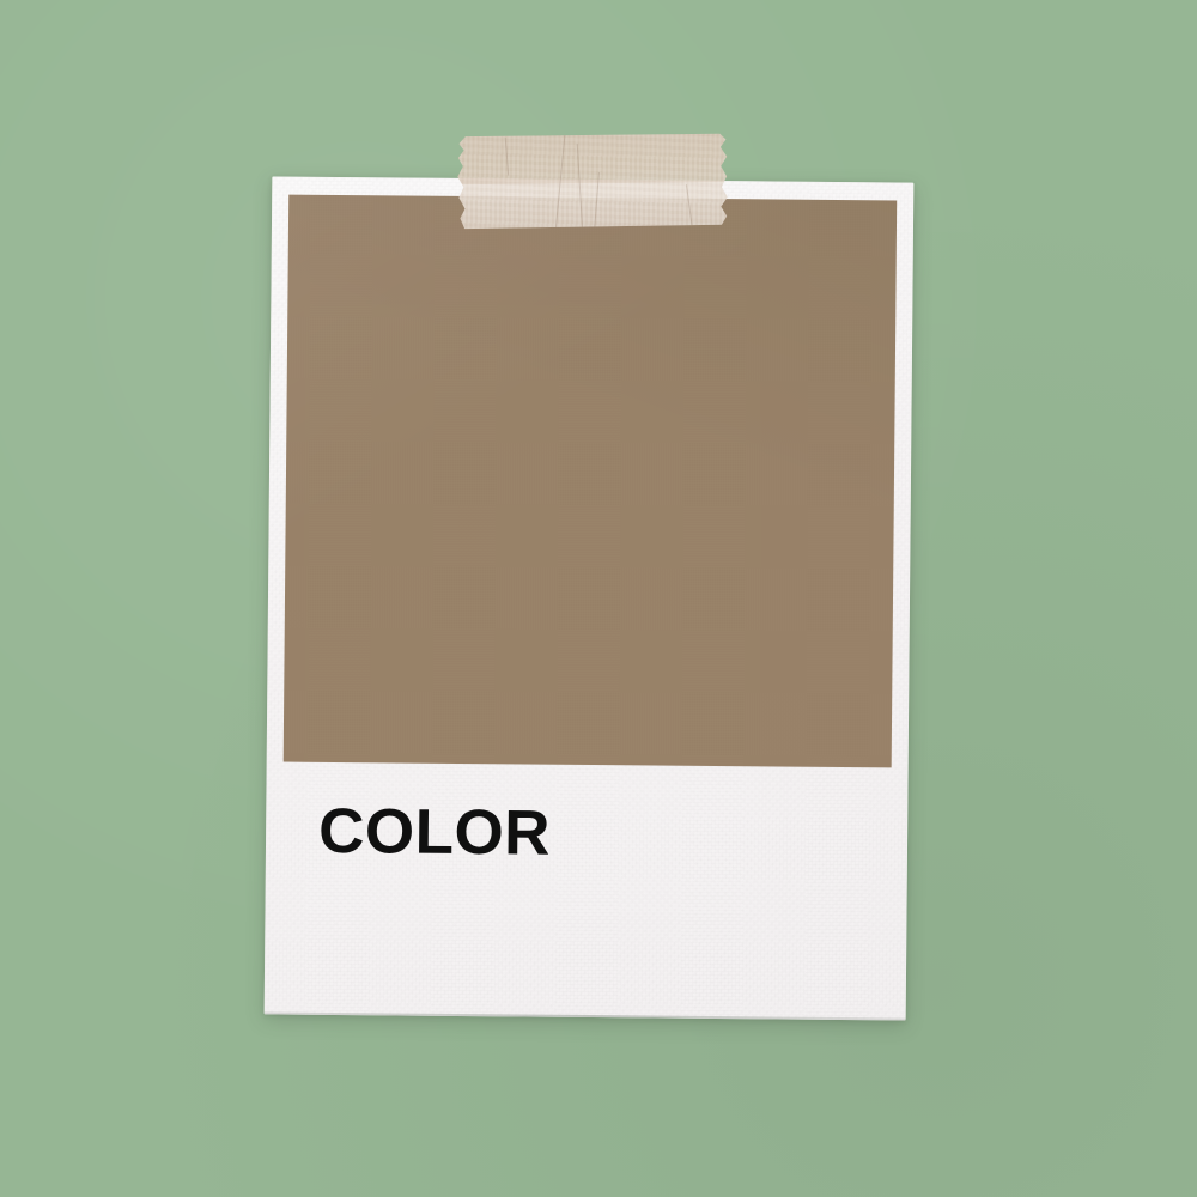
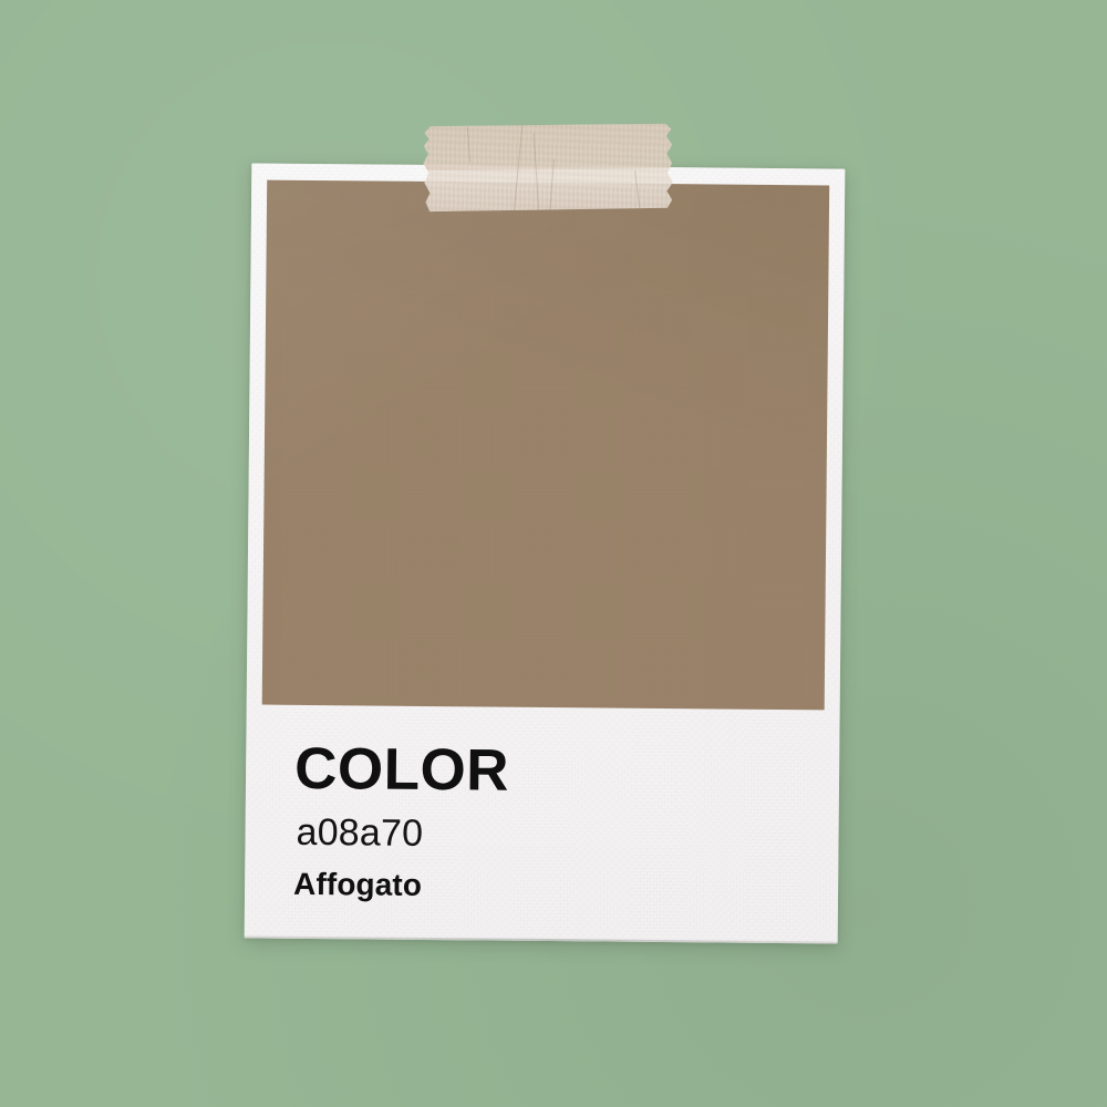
  COLOR
+ a08a70
+ Affogato
